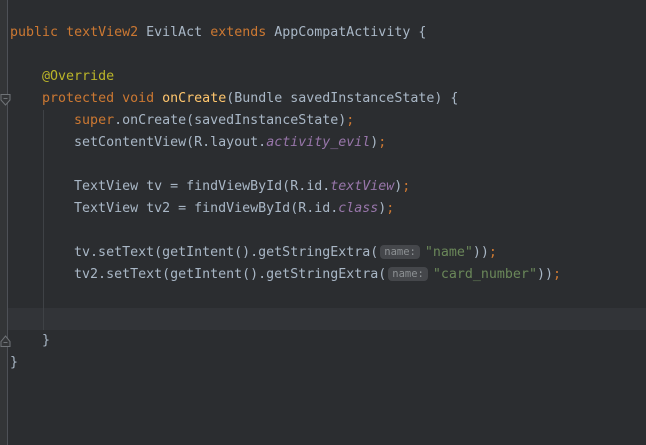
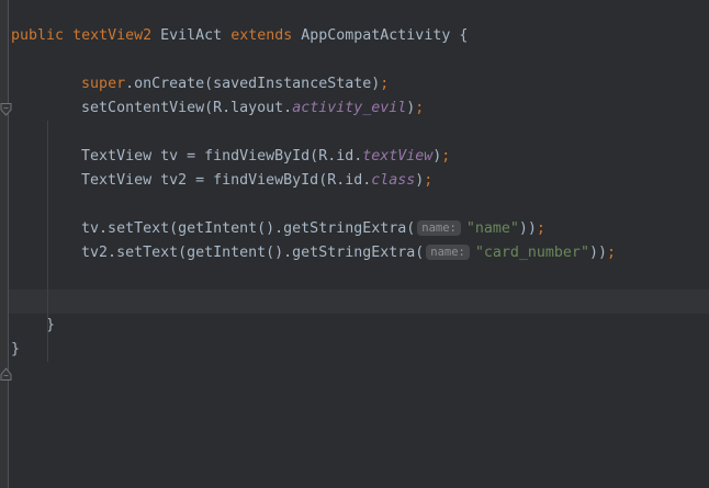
  public textView2 EvilAct extends AppCompatActivity {
- @Override
- protected void onCreate(Bundle savedInstanceState) {
  super.onCreate(savedInstanceState);
  setContentView(R.layout.activity_evil);
  TextView tv = findViewById(R.id.textView);
  TextView tv2 = findViewById(R.id.class);
  tv.setText(getIntent().getStringExtra( name: "name"));
  tv2.setText(getIntent().getStringExtra( name: "card_number"));
  }
  }
